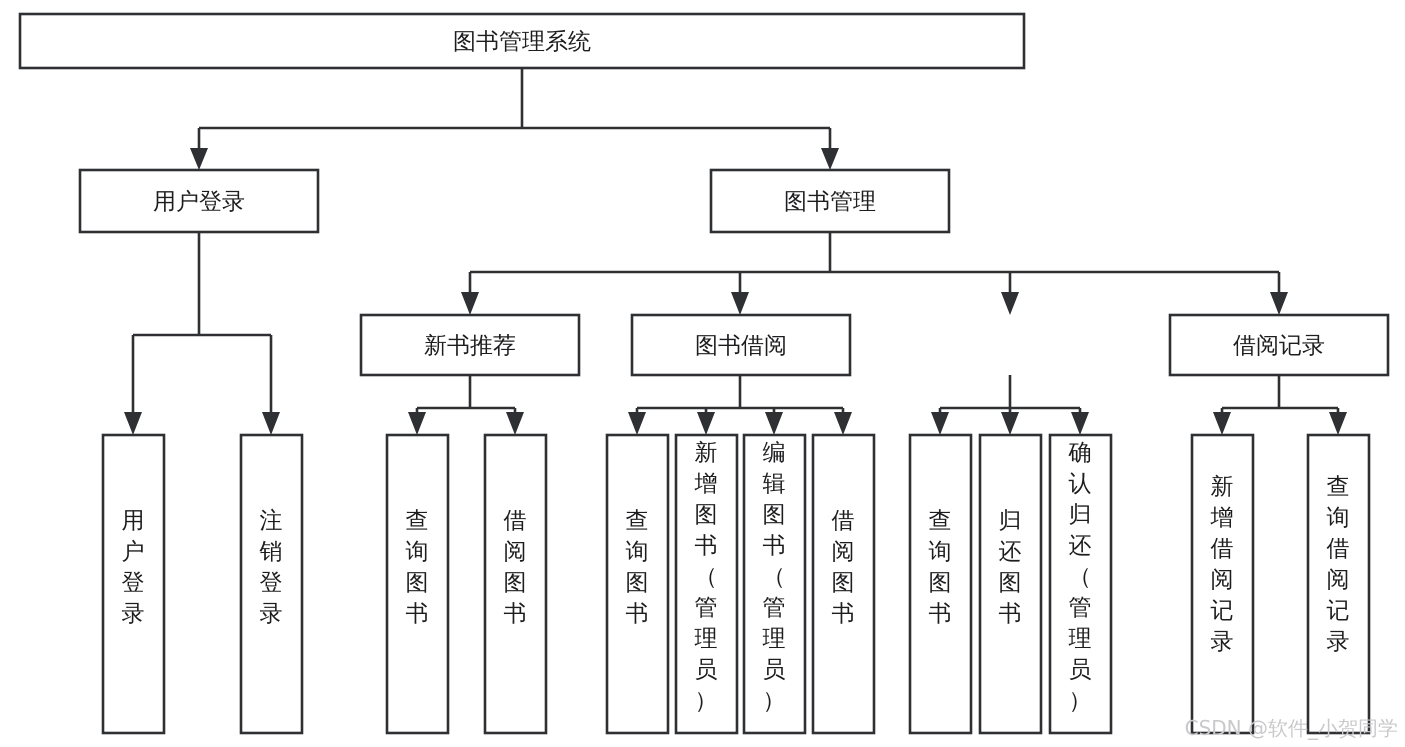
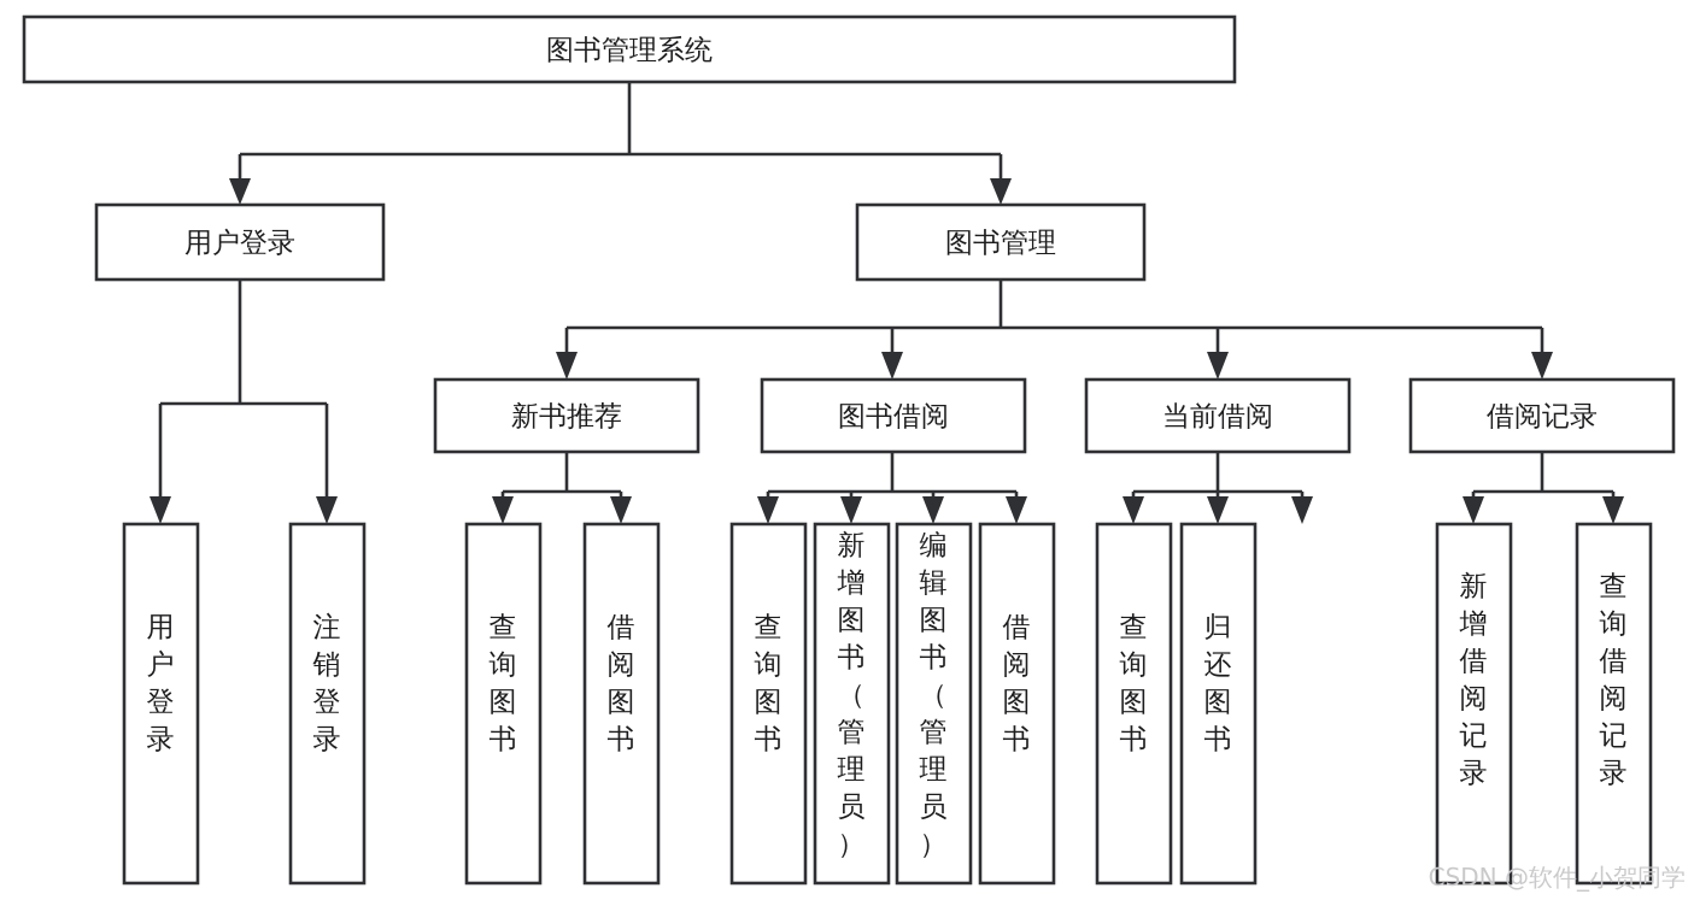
  图书管理系统
  用户登录
  图书管理
  新书推荐
  图书借阅
+ 当前借阅
  借阅记录
  用户登录
  注销登录
  查询图书
  借阅图书
  查询图书
  新增图书（管理员）
  编辑图书（管理员）
  借阅图书
  查询图书
  归还图书
- 确认归还（管理员）
  新增借阅记录
  查询借阅记录
  CSDN @软件_小贺同学
